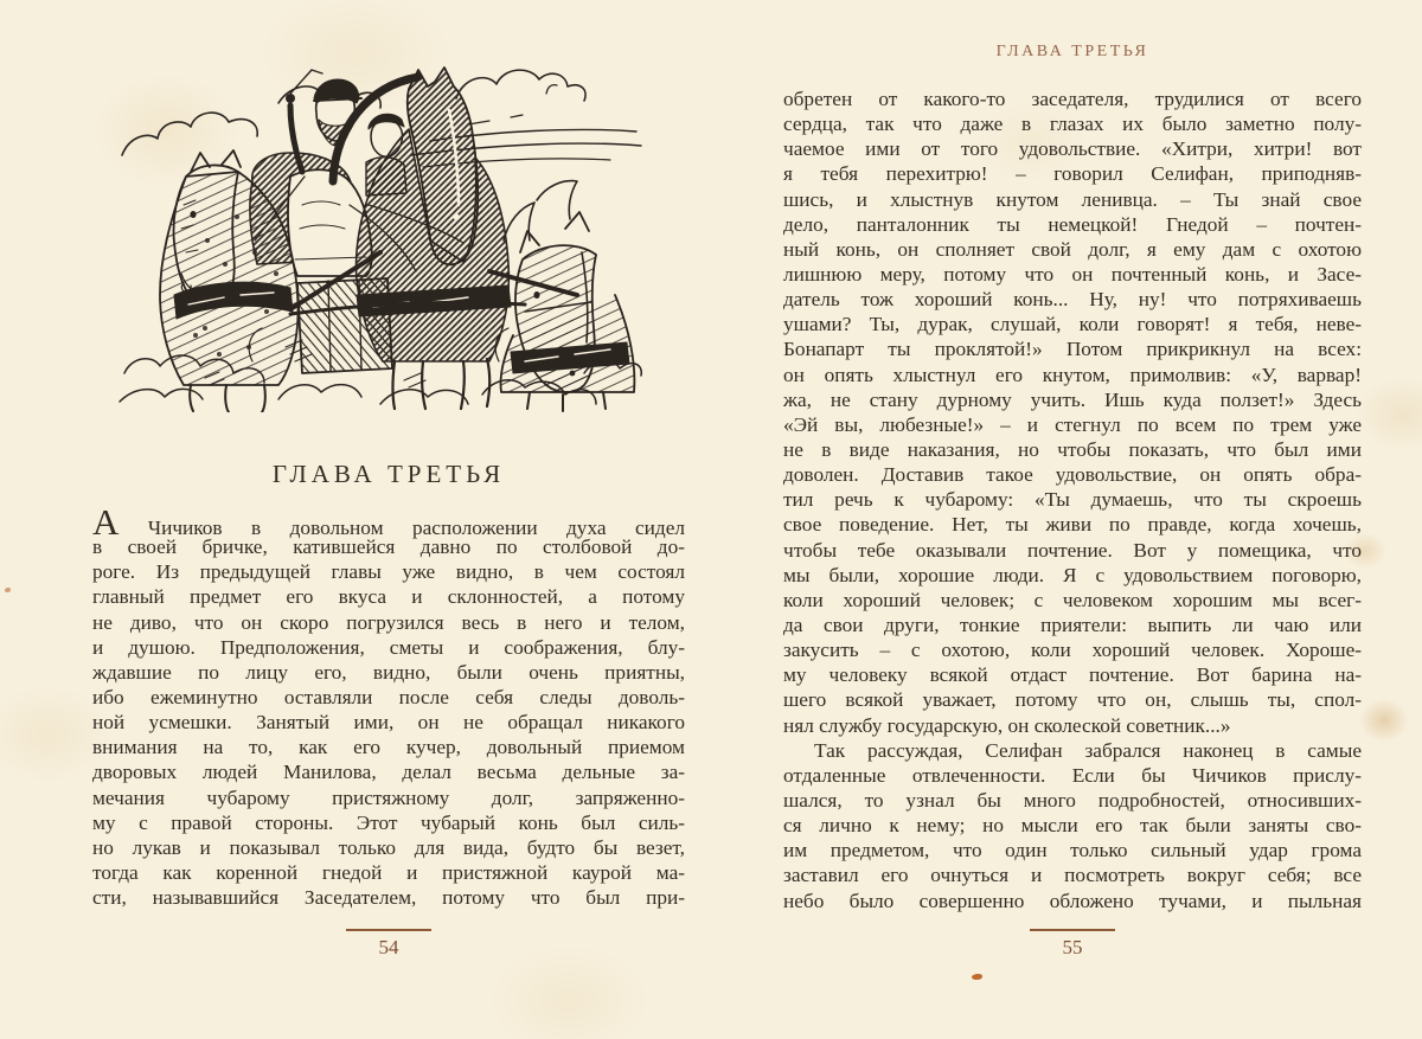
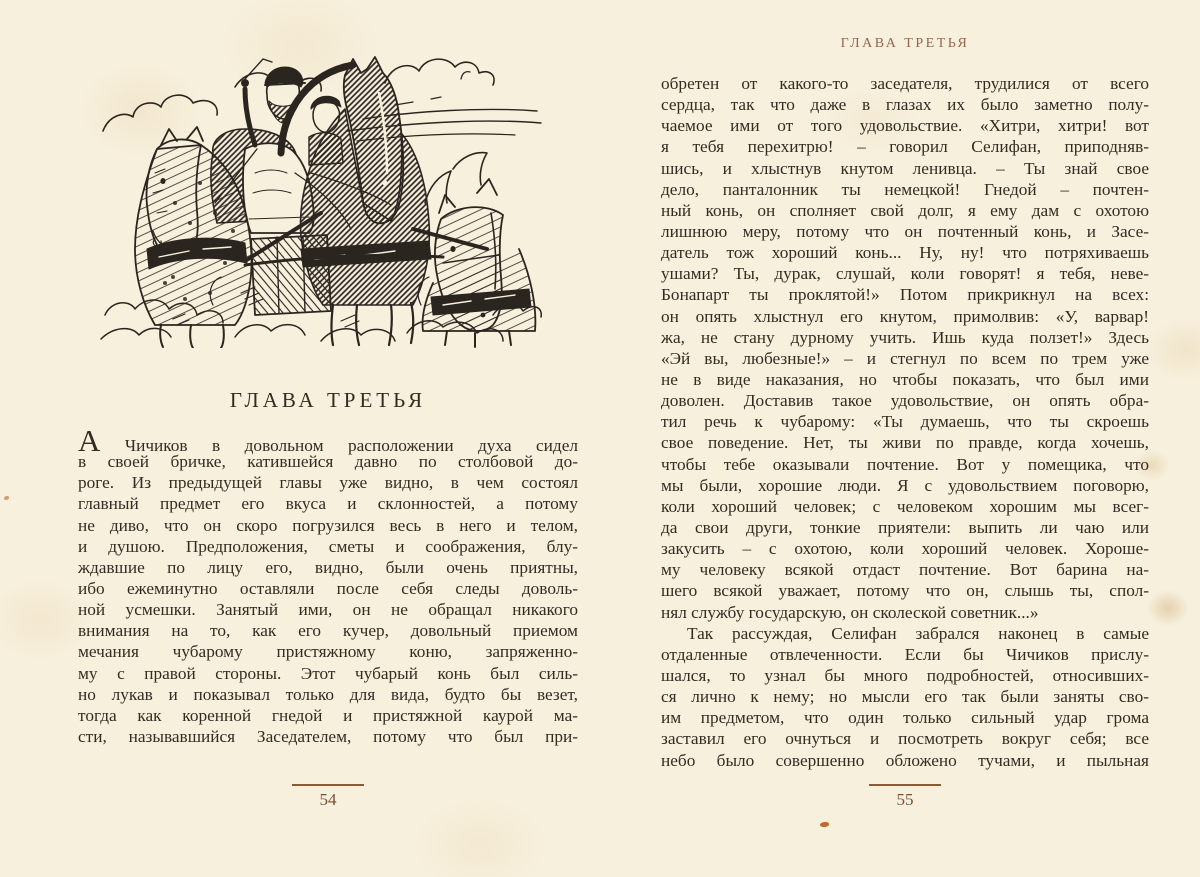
  ГЛАВА ТРЕТЬЯ
  А Чичиков в довольном расположении духа сидел
  в своей бричке, катившейся давно по столбовой до-
  роге. Из предыдущей главы уже видно, в чем состоял
  главный предмет его вкуса и склонностей, а потому
  не диво, что он скоро погрузился весь в него и телом,
  и душою. Предположения, сметы и соображения, блу-
  ждавшие по лицу его, видно, были очень приятны,
  ибо ежеминутно оставляли после себя следы доволь-
  ной усмешки. Занятый ими, он не обращал никакого
  внимания на то, как его кучер, довольный приемом
- дворовых людей Манилова, делал весьма дельные за-
- мечания чубарому пристяжному долг, запряженно-
+ мечания чубарому пристяжному коню, запряженно-
  му с правой стороны. Этот чубарый конь был силь-
  но лукав и показывал только для вида, будто бы везет,
  тогда как коренной гнедой и пристяжной каурой ма-
  сти, называвшийся Заседателем, потому что был при-
  54
  ГЛАВА ТРЕТЬЯ
  обретен от какого-то заседателя, трудилися от всего
  сердца, так что даже в глазах их было заметно полу-
  чаемое ими от того удовольствие. «Хитри, хитри! вот
  я тебя перехитрю! – говорил Селифан, приподняв-
  шись, и хлыстнув кнутом ленивца. – Ты знай свое
  дело, панталонник ты немецкой! Гнедой – почтен-
  ный конь, он сполняет свой долг, я ему дам с охотою
  лишнюю меру, потому что он почтенный конь, и Засе-
  датель тож хороший конь... Ну, ну! что потряхиваешь
  ушами? Ты, дурак, слушай, коли говорят! я тебя, неве-
  Бонапарт ты проклятой!» Потом прикрикнул на всех:
  он опять хлыстнул его кнутом, примолвив: «У, варвар!
  жа, не стану дурному учить. Ишь куда ползет!» Здесь
  «Эй вы, любезные!» – и стегнул по всем по трем уже
  не в виде наказания, но чтобы показать, что был ими
  доволен. Доставив такое удовольствие, он опять обра-
  тил речь к чубарому: «Ты думаешь, что ты скроешь
  свое поведение. Нет, ты живи по правде, когда хочешь,
  чтобы тебе оказывали почтение. Вот у помещика, что
  мы были, хорошие люди. Я с удовольствием поговорю,
  коли хороший человек; с человеком хорошим мы всег-
  да свои други, тонкие приятели: выпить ли чаю или
  закусить – с охотою, коли хороший человек. Хороше-
  му человеку всякой отдаст почтение. Вот барина на-
  шего всякой уважает, потому что он, слышь ты, спол-
  нял службу государскую, он сколеской советник...»
  Так рассуждая, Селифан забрался наконец в самые
  отдаленные отвлеченности. Если бы Чичиков прислу-
  шался, то узнал бы много подробностей, относивших-
  ся лично к нему; но мысли его так были заняты сво-
  им предметом, что один только сильный удар грома
  заставил его очнуться и посмотреть вокруг себя; все
  небо было совершенно обложено тучами, и пыльная
  55
